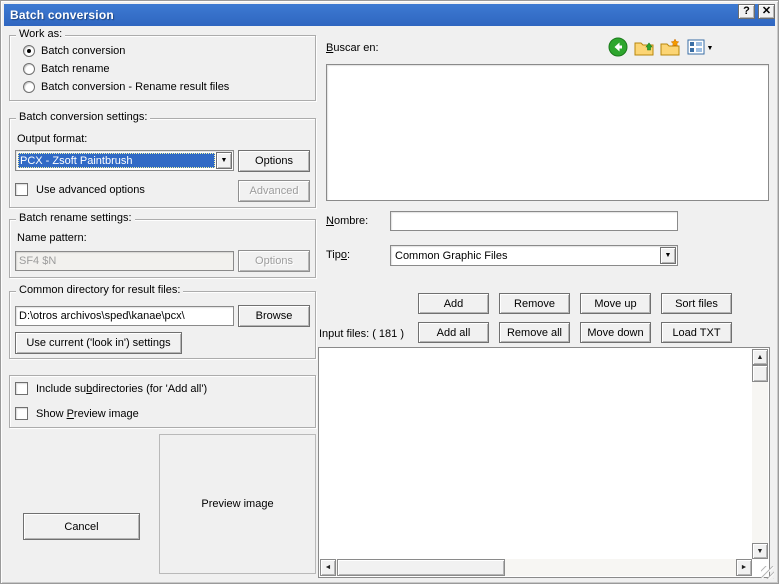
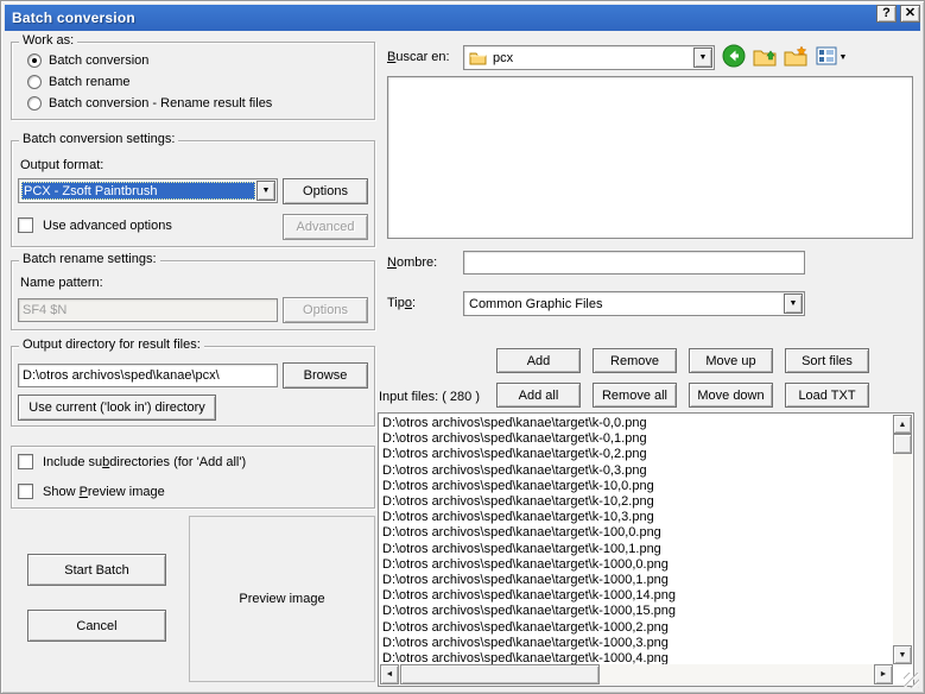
  Batch conversion
  ?
  ✕
  Work as:
  Batch conversion
  Batch rename
  Batch conversion - Rename result files
  Batch conversion settings:
  Output format:
  PCX - Zsoft Paintbrush
  Options
  Use advanced options
  Advanced
  Batch rename settings:
  Name pattern:
  SF4 $N
  Options
- Common directory for result files:
+ Output directory for result files:
  D:\otros archivos\sped\kanae\pcx\
  Browse
- Use current ('look in') settings
+ Use current ('look in') directory
  Include subdirectories (for 'Add all')
  Show Preview image
+ Start Batch
  Cancel
  Preview image
  Buscar en:
+ pcx
  Nombre:
  Tipo:
  Common Graphic Files
  Add
  Remove
  Move up
  Sort files
  Add all
  Remove all
  Move down
  Load TXT
- Input files: ( 181 )
+ Input files: ( 280 )
+ D:\otros archivos\sped\kanae\target\k-0,0.png
+ D:\otros archivos\sped\kanae\target\k-0,1.png
+ D:\otros archivos\sped\kanae\target\k-0,2.png
+ D:\otros archivos\sped\kanae\target\k-0,3.png
+ D:\otros archivos\sped\kanae\target\k-10,0.png
+ D:\otros archivos\sped\kanae\target\k-10,2.png
+ D:\otros archivos\sped\kanae\target\k-10,3.png
+ D:\otros archivos\sped\kanae\target\k-100,0.png
+ D:\otros archivos\sped\kanae\target\k-100,1.png
+ D:\otros archivos\sped\kanae\target\k-1000,0.png
+ D:\otros archivos\sped\kanae\target\k-1000,1.png
+ D:\otros archivos\sped\kanae\target\k-1000,14.png
+ D:\otros archivos\sped\kanae\target\k-1000,15.png
+ D:\otros archivos\sped\kanae\target\k-1000,2.png
+ D:\otros archivos\sped\kanae\target\k-1000,3.png
+ D:\otros archivos\sped\kanae\target\k-1000,4.png
